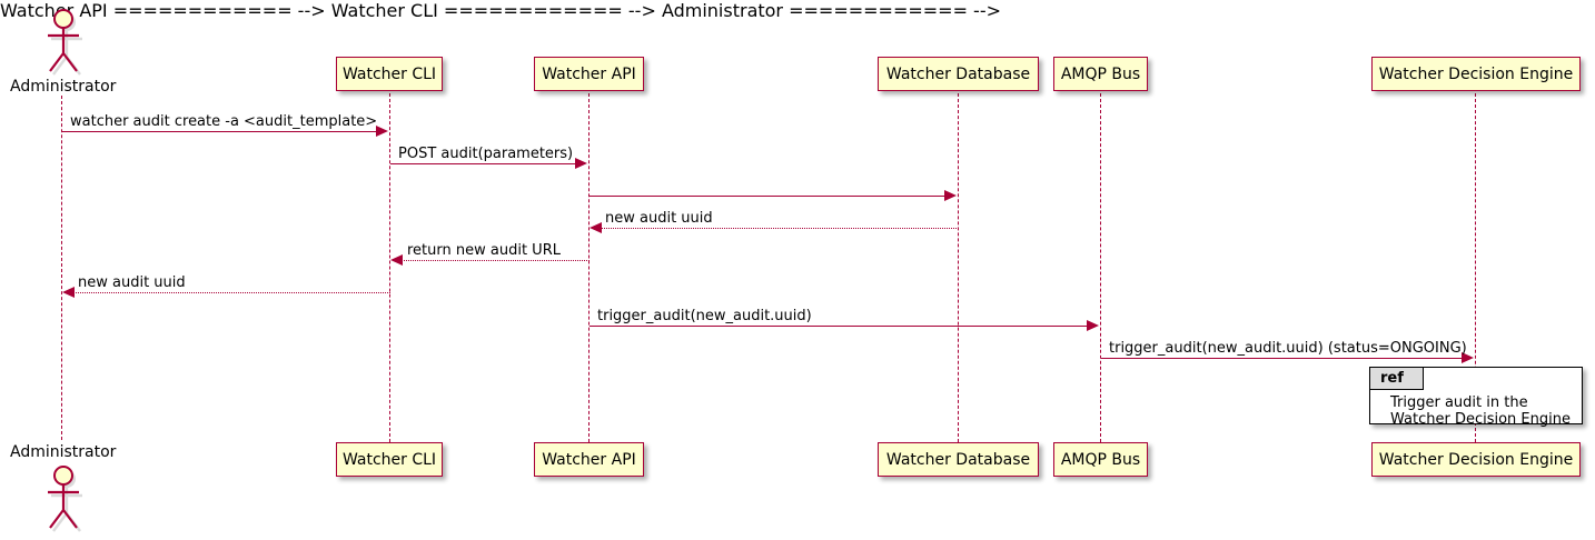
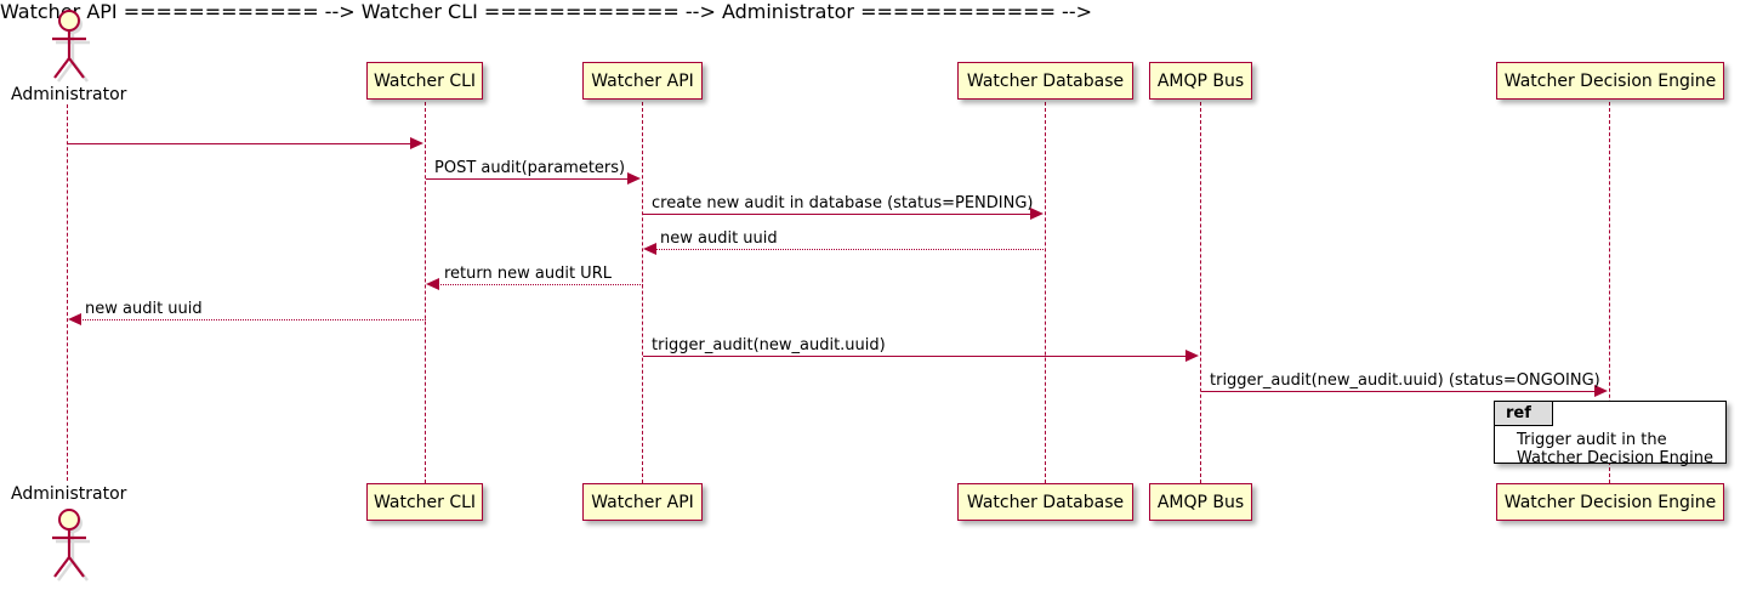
  Administrator
  Administrator
  Watcher CLI
  Watcher API
  Watcher Database
  AMQP Bus
  Watcher Decision Engine
  Watcher CLI
  Watcher API
  Watcher Database
  AMQP Bus
  Watcher Decision Engine
- watcher audit create -a <audit_template>
  POST audit(parameters)
+ create new audit in database (status=PENDING)
  Watcher API ============ -->
  new audit uuid
  Watcher CLI ============ -->
  return new audit URL
  Administrator ============ -->
  new audit uuid
  trigger_audit(new_audit.uuid)
  trigger_audit(new_audit.uuid) (status=ONGOING)
  ref
  Trigger audit in the
  Watcher Decision Engine
